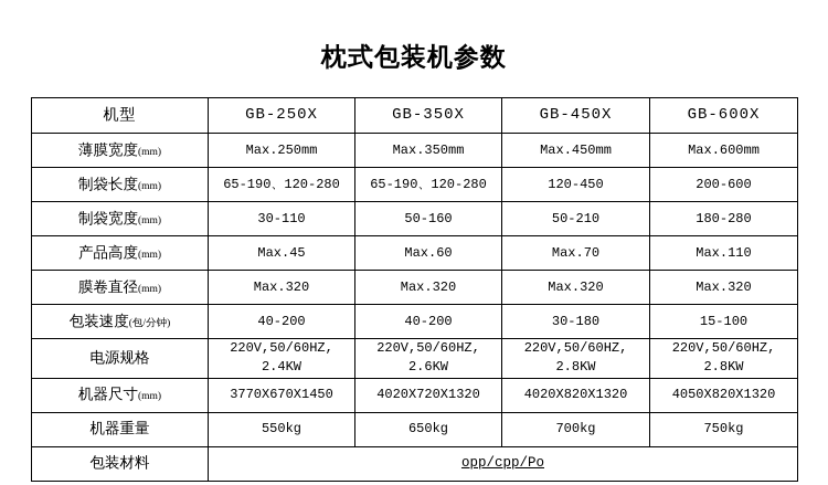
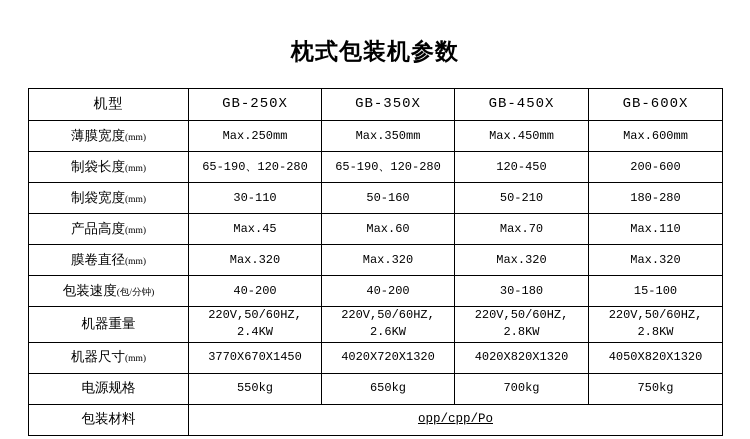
  枕式包装机参数
  机型	GB-250X	GB-350X	GB-450X	GB-600X
  薄膜宽度(mm)	Max.250mm	Max.350mm	Max.450mm	Max.600mm
  制袋长度(mm)	65-190、120-280	65-190、120-280	120-450	200-600
  制袋宽度(mm)	30-110	50-160	50-210	180-280
  产品高度(mm)	Max.45	Max.60	Max.70	Max.110
  膜卷直径(mm)	Max.320	Max.320	Max.320	Max.320
  包装速度(包/分钟)	40-200	40-200	30-180	15-100
- 电源规格	220V,50/60HZ,2.4KW	220V,50/60HZ,2.6KW	220V,50/60HZ,2.8KW	220V,50/60HZ,2.8KW
+ 机器重量	220V,50/60HZ,2.4KW	220V,50/60HZ,2.6KW	220V,50/60HZ,2.8KW	220V,50/60HZ,2.8KW
  机器尺寸(mm)	3770X670X1450	4020X720X1320	4020X820X1320	4050X820X1320
- 机器重量	550kg	650kg	700kg	750kg
+ 电源规格	550kg	650kg	700kg	750kg
  包装材料	opp/cpp/Po
